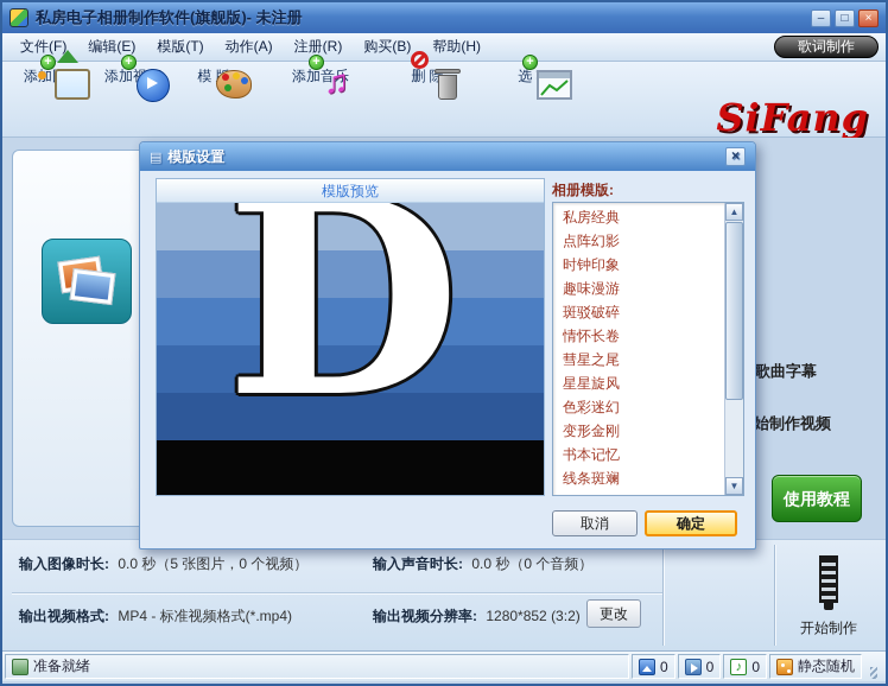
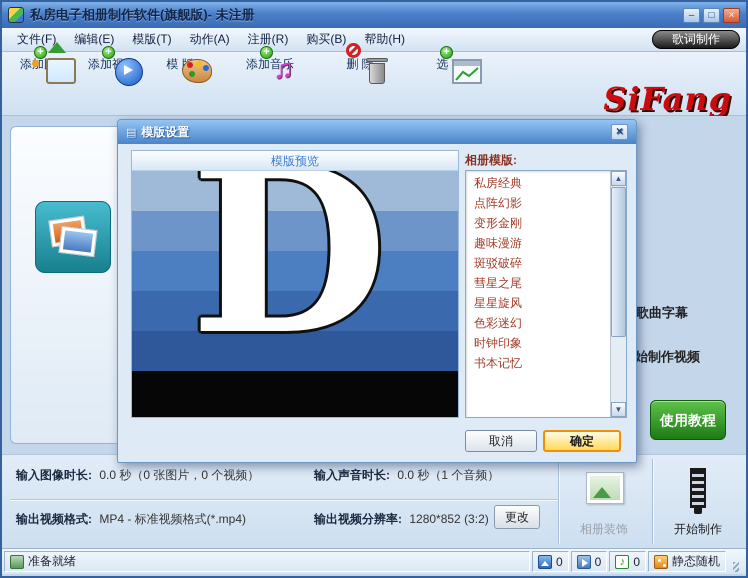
  私房电子相册制作软件(旗舰版)- 未注册
  –
  □
  ×
  文件(F)
  编辑(E)
  模版(T)
  动作(A)
  注册(R)
  购买(B)
  帮助(H)
  歌词制作
  +
  +
  ♫
  +
  添加音乐
  删 除
  +
  SiFang
  歌曲字幕
  始制作视频
  使用教程
- 输入图像时长: 0.0 秒（5 张图片，0 个视频）
+ 输入图像时长: 0.0 秒（0 张图片，0 个视频）
- 输入声音时长: 0.0 秒（0 个音频）
+ 输入声音时长: 0.0 秒（1 个音频）
  输出视频格式: MP4 - 标准视频格式(*.mp4)
  输出视频分辨率: 1280*852 (3:2)
  更改
+ 相册装饰
  开始制作
  准备就绪
  0
  0
  ♪
  0
  静态随机
  ▤
  模版设置
  ×
  模版预览
  D
  相册模版:
  私房经典
  点阵幻影
- 时钟印象
+ 变形金刚
  趣味漫游
  斑驳破碎
- 情怀长卷
  彗星之尾
  星星旋风
  色彩迷幻
- 变形金刚
+ 时钟印象
  书本记忆
- 线条斑斓
  ▲
  ▼
  取消
  确定
